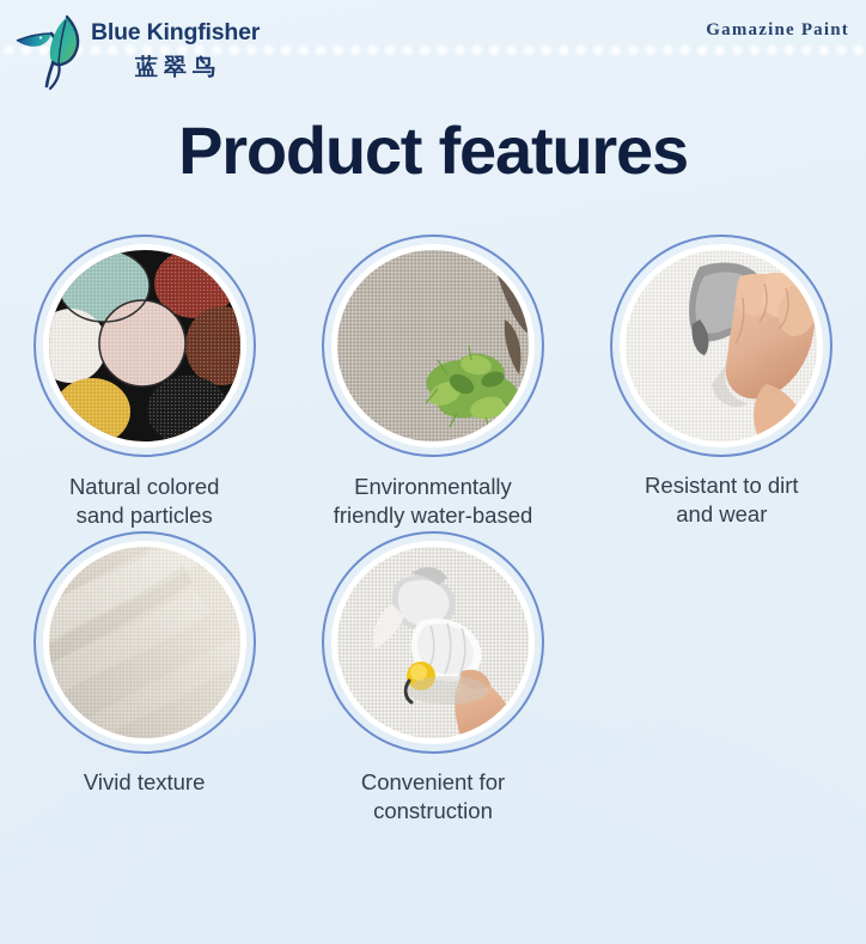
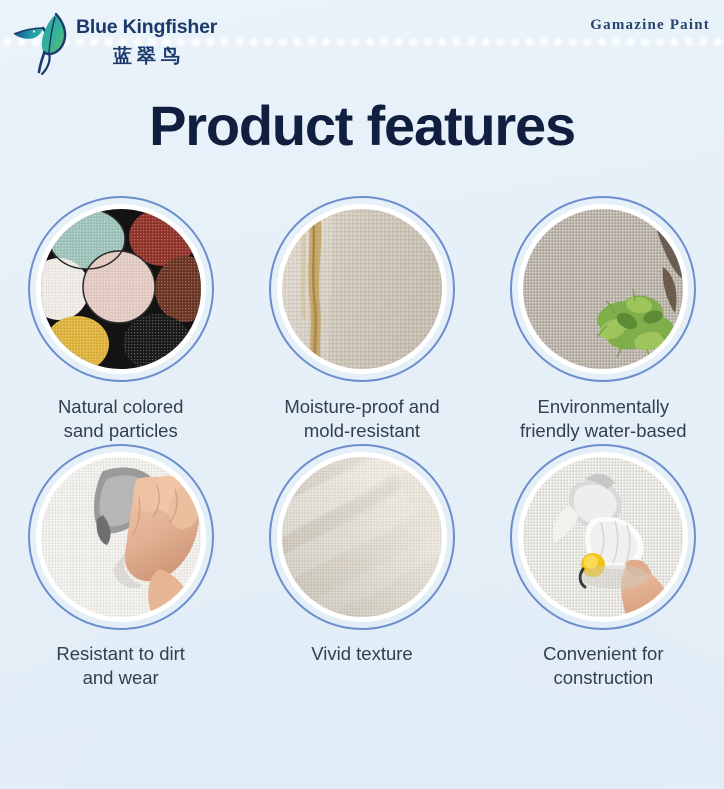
  Blue Kingfisher
  蓝翠鸟
  Gamazine Paint
  Product features
  Natural colored
  sand particles
+ Moisture-proof and
+ mold-resistant
  Environmentally
  friendly water-based
  Resistant to dirt
  and wear
  Vivid texture
  Convenient for
  construction
